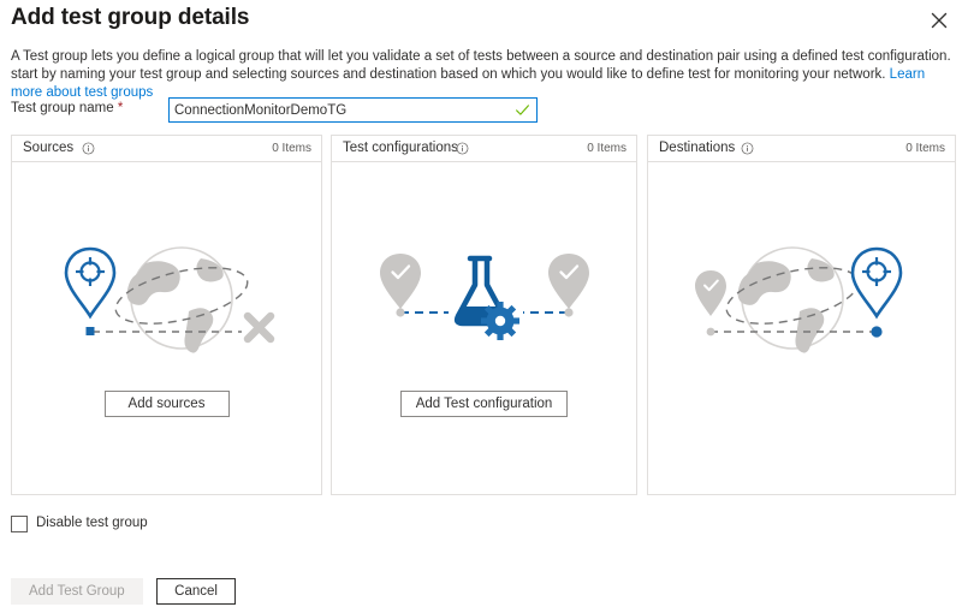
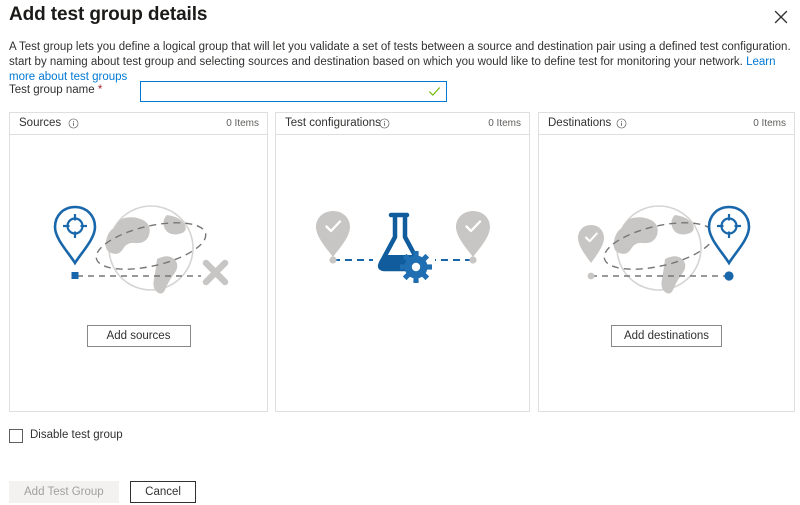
  Add test group details
  ···
- A Test group lets you define a logical group that will let you validate a set of tests between a source and destination pair using a defined test configuration. start by naming your test group and selecting sources and destination based on which you would like to define test for monitoring your network. Learn more about test groups
+ A Test group lets you define a logical group that will let you validate a set of tests between a source and destination pair using a defined test configuration. start by naming about test group and selecting sources and destination based on which you would like to define test for monitoring your network. Learn more about test groups
  Test group name *
- ConnectionMonitorDemoTG
  Sources
  0 Items
  Add sources
  Test configurations
  0 Items
- Add Test configuration
  Destinations
  0 Items
+ Add destinations
  Disable test group
  Add Test Group Cancel
